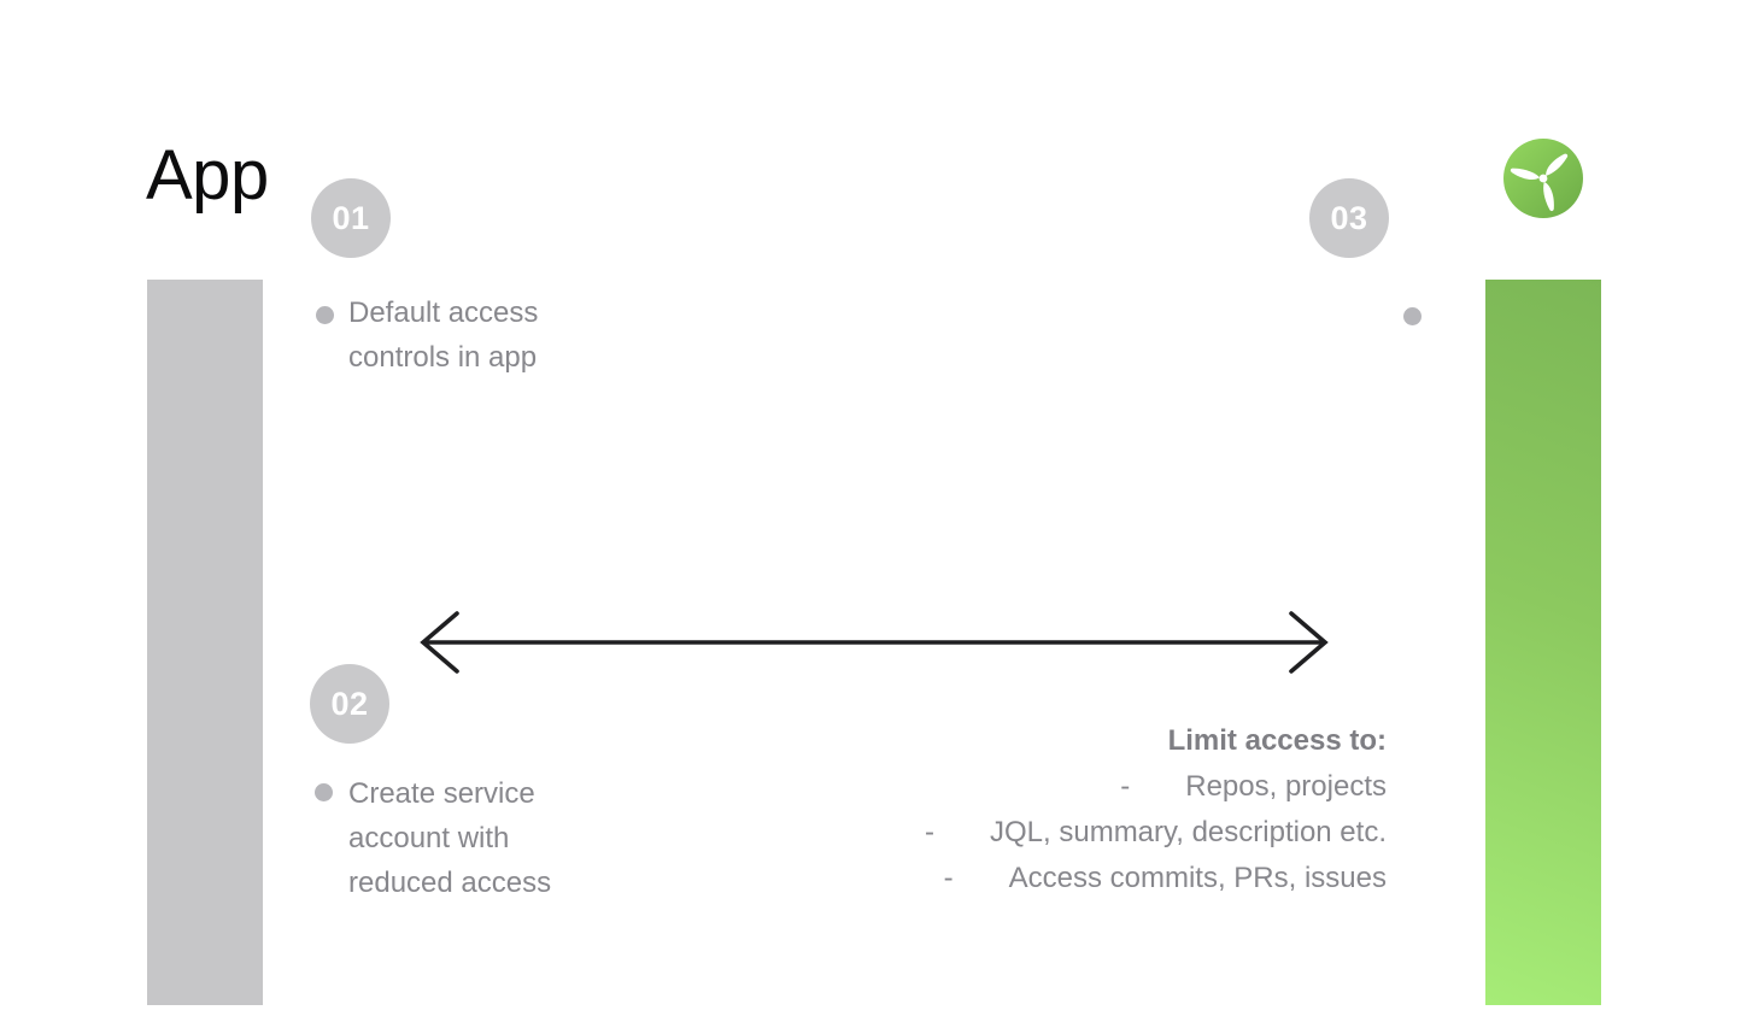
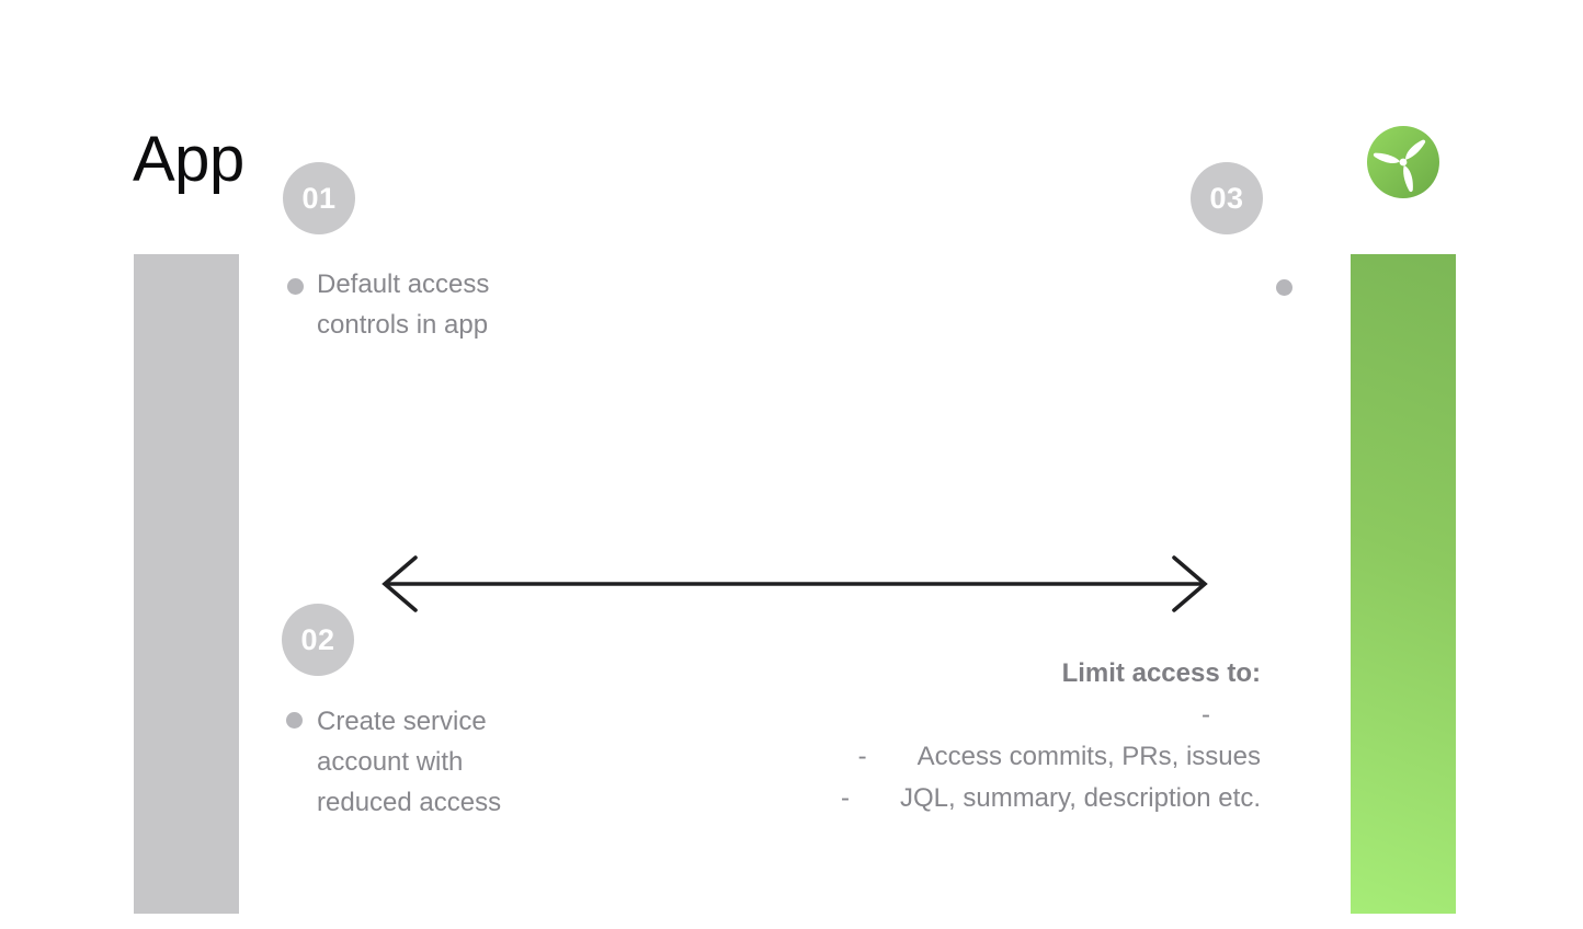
  App
  01
  02
  03
  Default access
  controls in app
  Create service
  account with
  reduced access
  Limit access to:
  -
- Repos, projects
  -
- JQL, summary, description etc.
+ Access commits, PRs, issues
  -
- Access commits, PRs, issues
+ JQL, summary, description etc.
